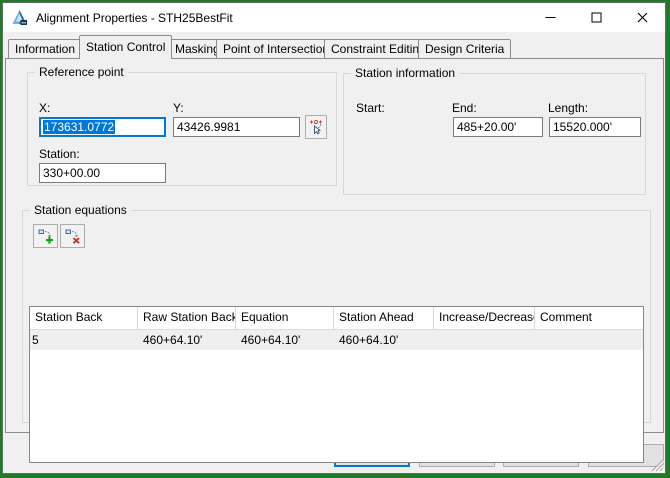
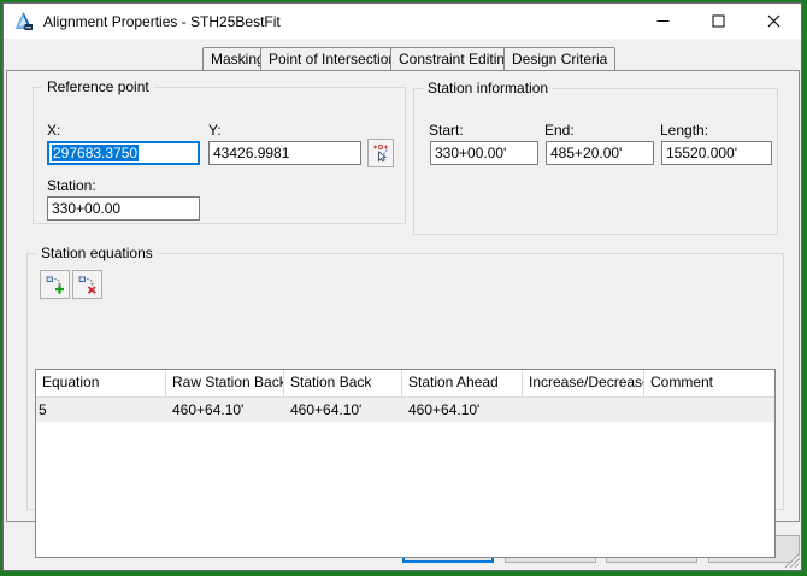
  Alignment Properties - STH25BestFit
- Information
- Station Control
  Maskin
  Point of Intersectio
  Constraint Editin
  Design Criteria
  Reference point
  X:
- 173631.0772
+ 297683.3750
  Y:
  43426.9981
  Station:
  330+00.00
  Station information
  Start:
+ 330+00.00'
  End:
  485+20.00'
  Length:
  15520.000'
  Station equations
- Station Back
+ Equation
  Raw Station Back
- Equation
+ Station Back
  Station Ahead
  Increase/Decreas
  Comment
  5
  460+64.10'
  460+64.10'
  460+64.10'
